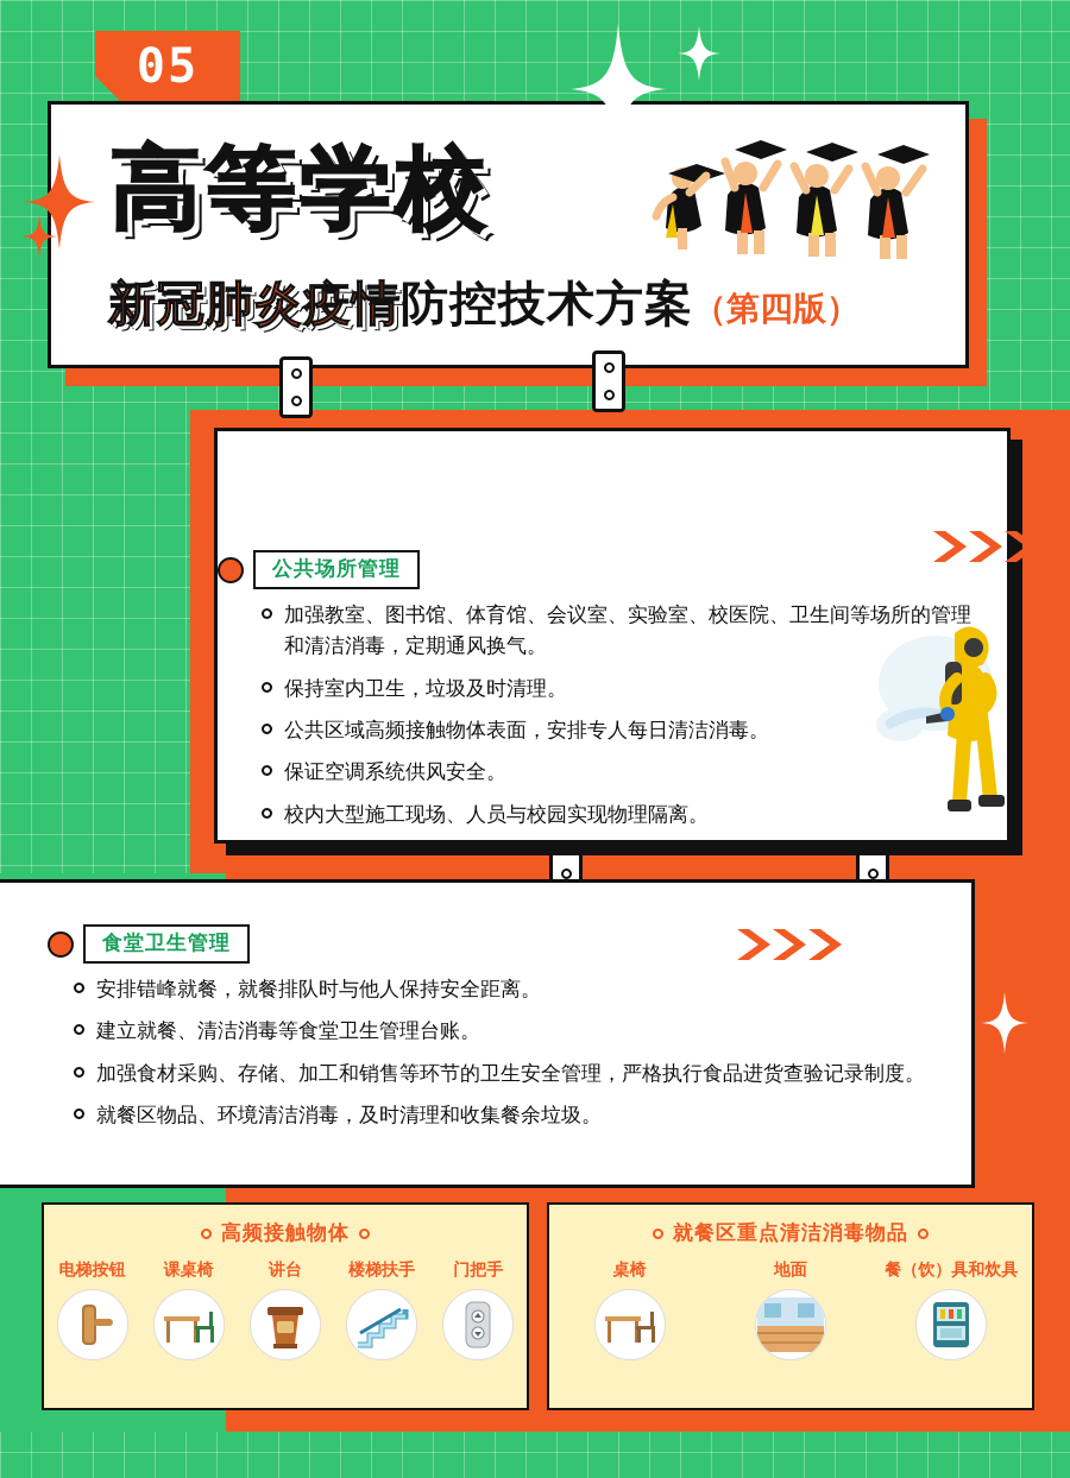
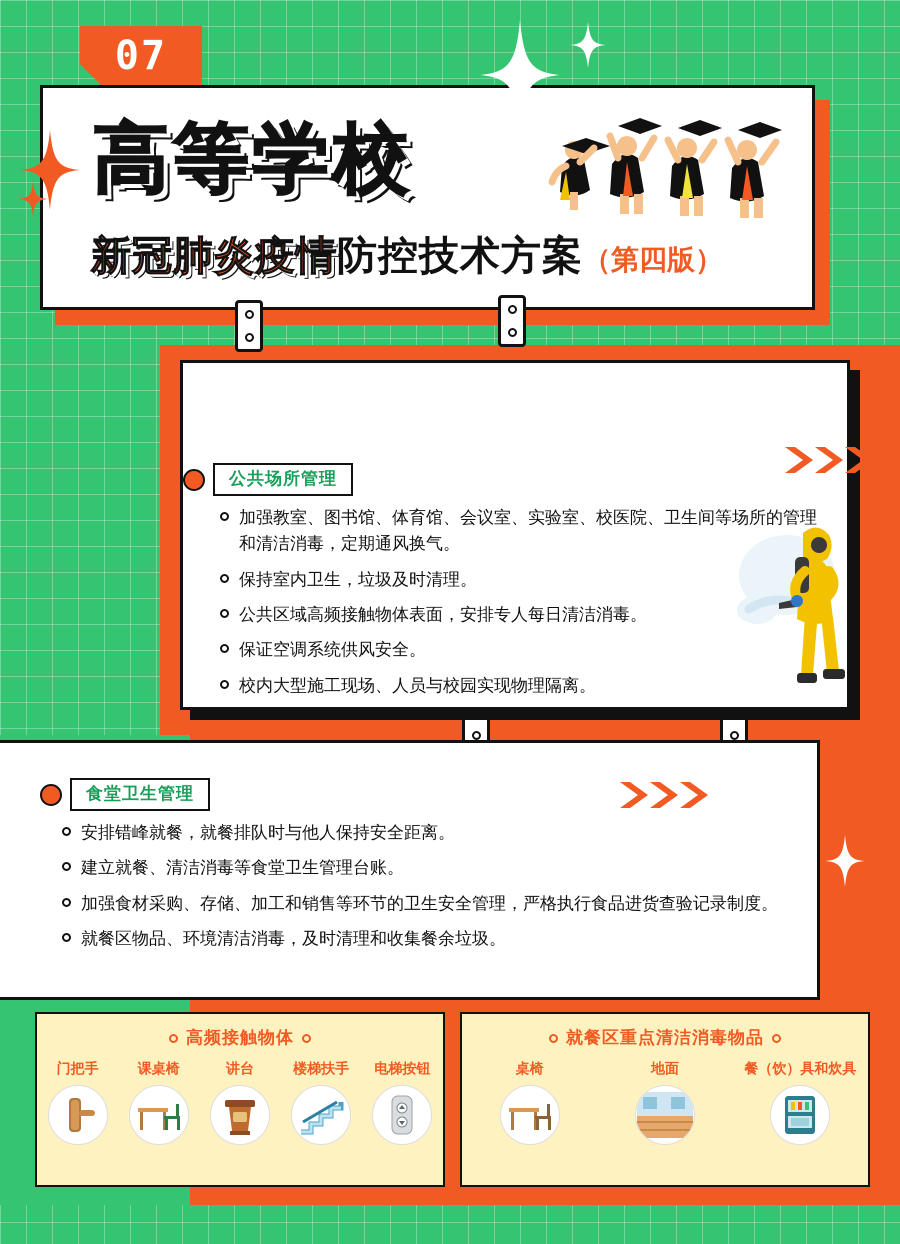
- 05
+ 07
  高等学校
  新冠肺炎疫情
  防控技术方案
  （第四版）
  公共场所管理
  加强教室、图书馆、体育馆、会议室、实验室、校医院、卫生间等场所的管理和清洁消毒，定期通风换气。
  保持室内卫生，垃圾及时清理。
  公共区域高频接触物体表面，安排专人每日清洁消毒。
  保证空调系统供风安全。
  校内大型施工现场、人员与校园实现物理隔离。
  食堂卫生管理
  安排错峰就餐，就餐排队时与他人保持安全距离。
  建立就餐、清洁消毒等食堂卫生管理台账。
  加强食材采购、存储、加工和销售等环节的卫生安全管理，严格执行食品进货查验记录制度。
  就餐区物品、环境清洁消毒，及时清理和收集餐余垃圾。
  高频接触物体
- 电梯按钮
+ 门把手
  课桌椅
  讲台
  楼梯扶手
- 门把手
+ 电梯按钮
  就餐区重点清洁消毒物品
  桌椅
  地面
  餐（饮）具和炊具
